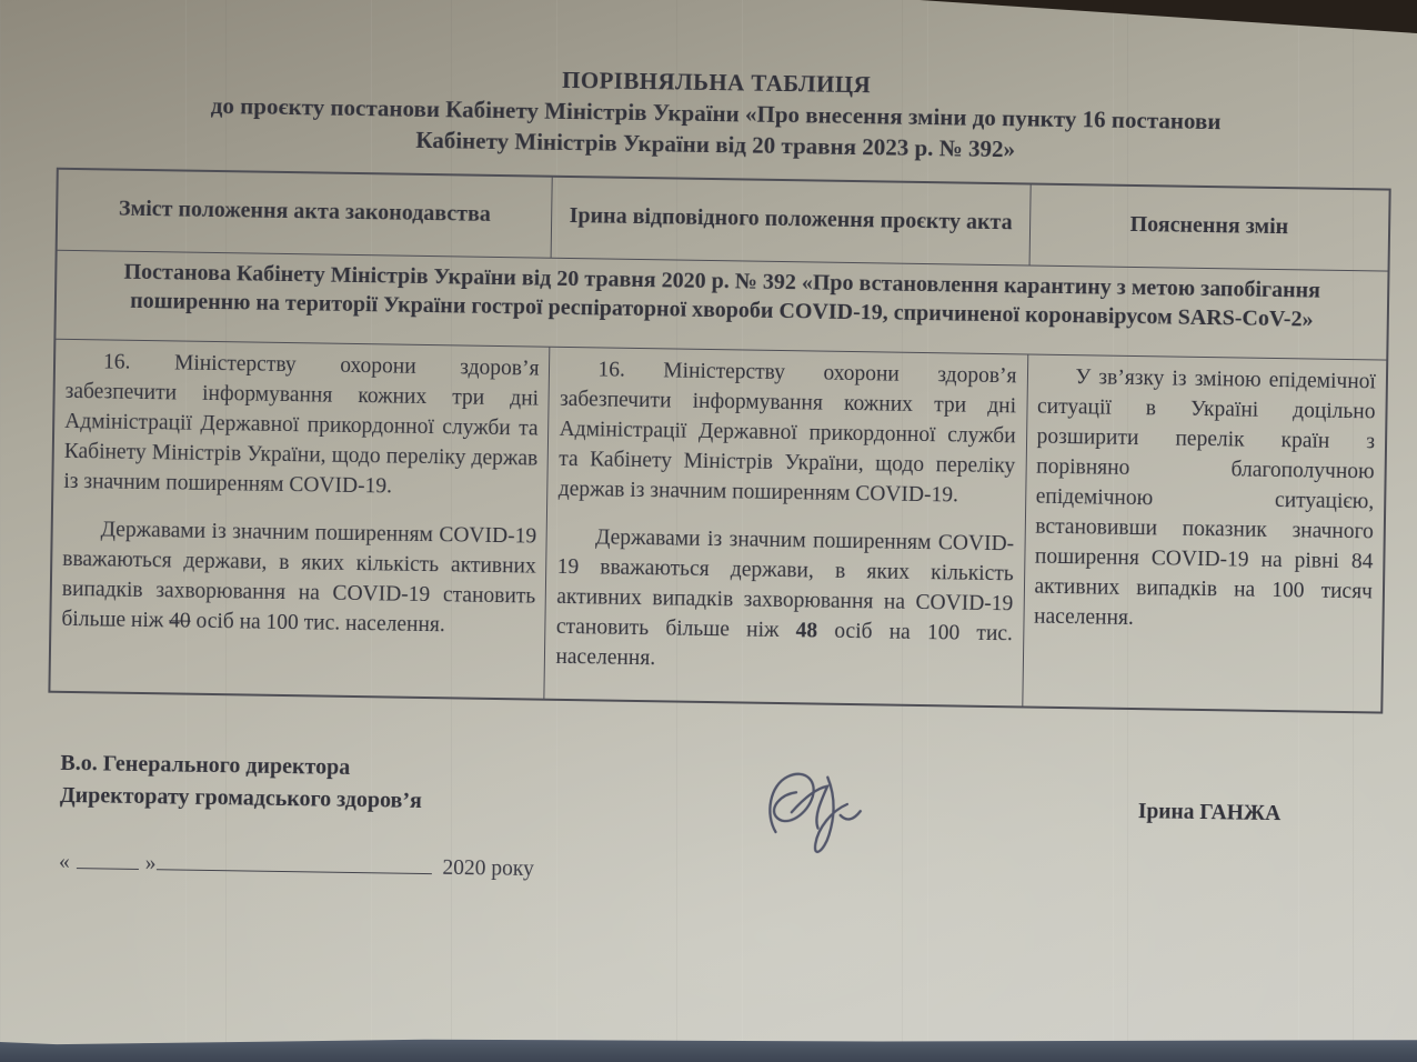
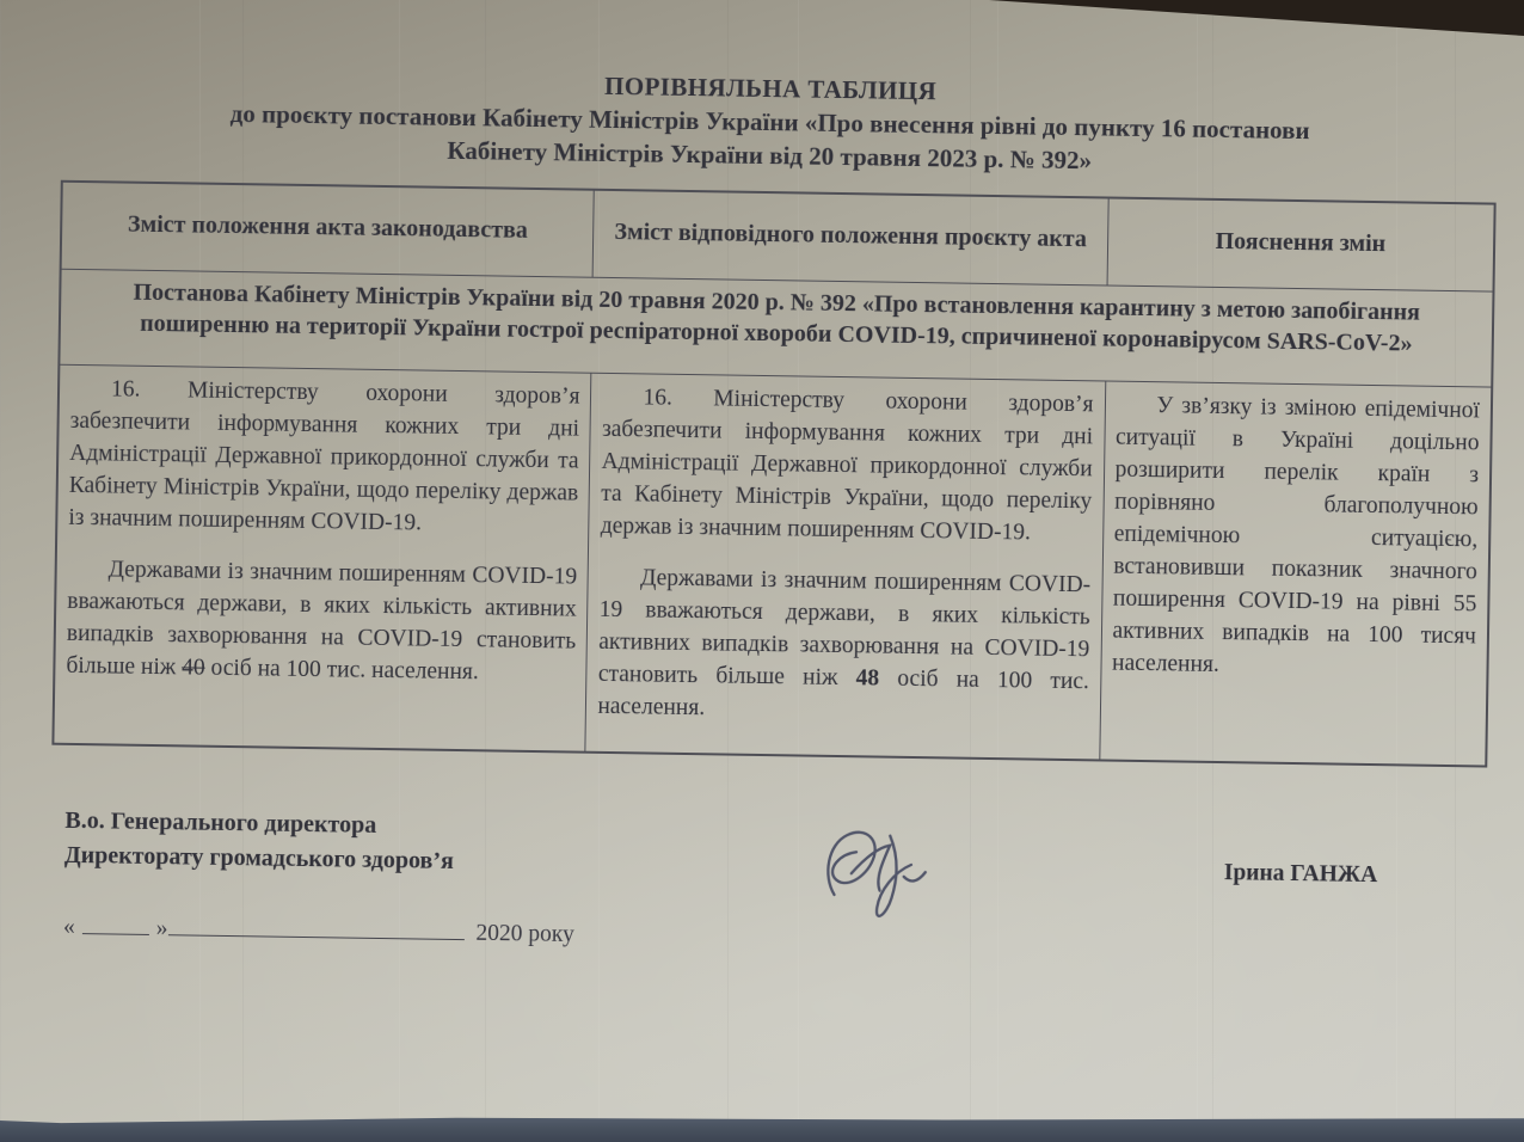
  ПОРІВНЯЛЬНА ТАБЛИЦЯ
- до проєкту постанови Кабінету Міністрів України «Про внесення зміни до пункту 16 постанови
+ до проєкту постанови Кабінету Міністрів України «Про внесення рівні до пункту 16 постанови
  Кабінету Міністрів України від 20 травня 2023 р. № 392»
  Зміст положення акта законодавства
- Ірина відповідного положення проєкту акта
+ Зміст відповідного положення проєкту акта
  Пояснення змін
  Постанова Кабінету Міністрів України від 20 травня 2020 р. № 392 «Про встановлення карантину з метою запобігання поширенню на території України гострої респіраторної хвороби COVID-19, спричиненої коронавірусом SARS-CoV-2»
  16. Міністерству охорони здоров’я забезпечити інформування кожних три дні Адміністрації Державної прикордонної служби та Кабінету Міністрів України, щодо переліку держав із значним поширенням COVID-19.
  Державами із значним поширенням COVID-19 вважаються держави, в яких кількість активних випадків захворювання на COVID-19 становить більше ніж 40 осіб на 100 тис. населення.
  16. Міністерству охорони здоров’я забезпечити інформування кожних три дні Адміністрації Державної прикордонної служби та Кабінету Міністрів України, щодо переліку держав із значним поширенням COVID-19.
  Державами із значним поширенням COVID-19 вважаються держави, в яких кількість активних випадків захворювання на COVID-19 становить більше ніж 48 осіб на 100 тис. населення.
- У зв’язку із зміною епідемічної ситуації в Україні доцільно розширити перелік країн з порівняно благополучною епідемічною ситуацією, встановивши показник значного поширення COVID-19 на рівні 84 активних випадків на 100 тисяч населення.
+ У зв’язку із зміною епідемічної ситуації в Україні доцільно розширити перелік країн з порівняно благополучною епідемічною ситуацією, встановивши показник значного поширення COVID-19 на рівні 55 активних випадків на 100 тисяч населення.
  В.о. Генерального директора
  Директорату громадського здоров’я
  Ірина ГАНЖА
  « » 2020 року
